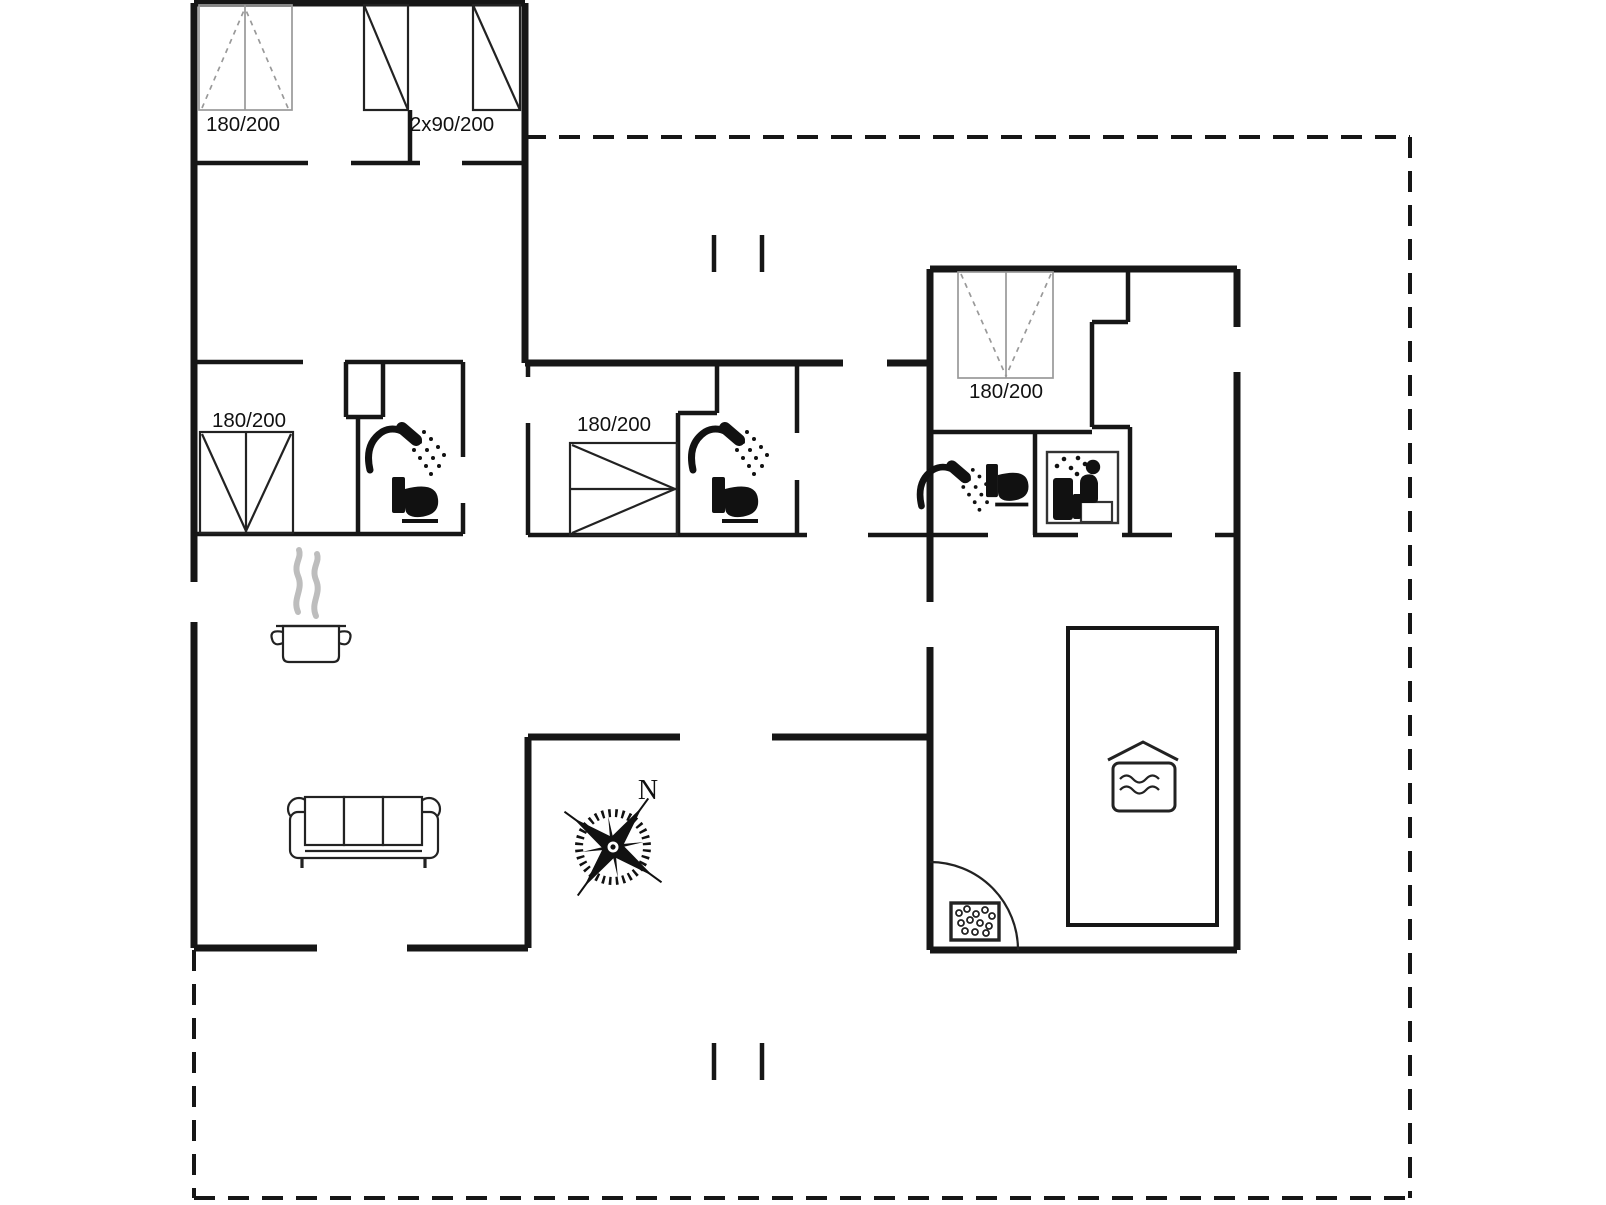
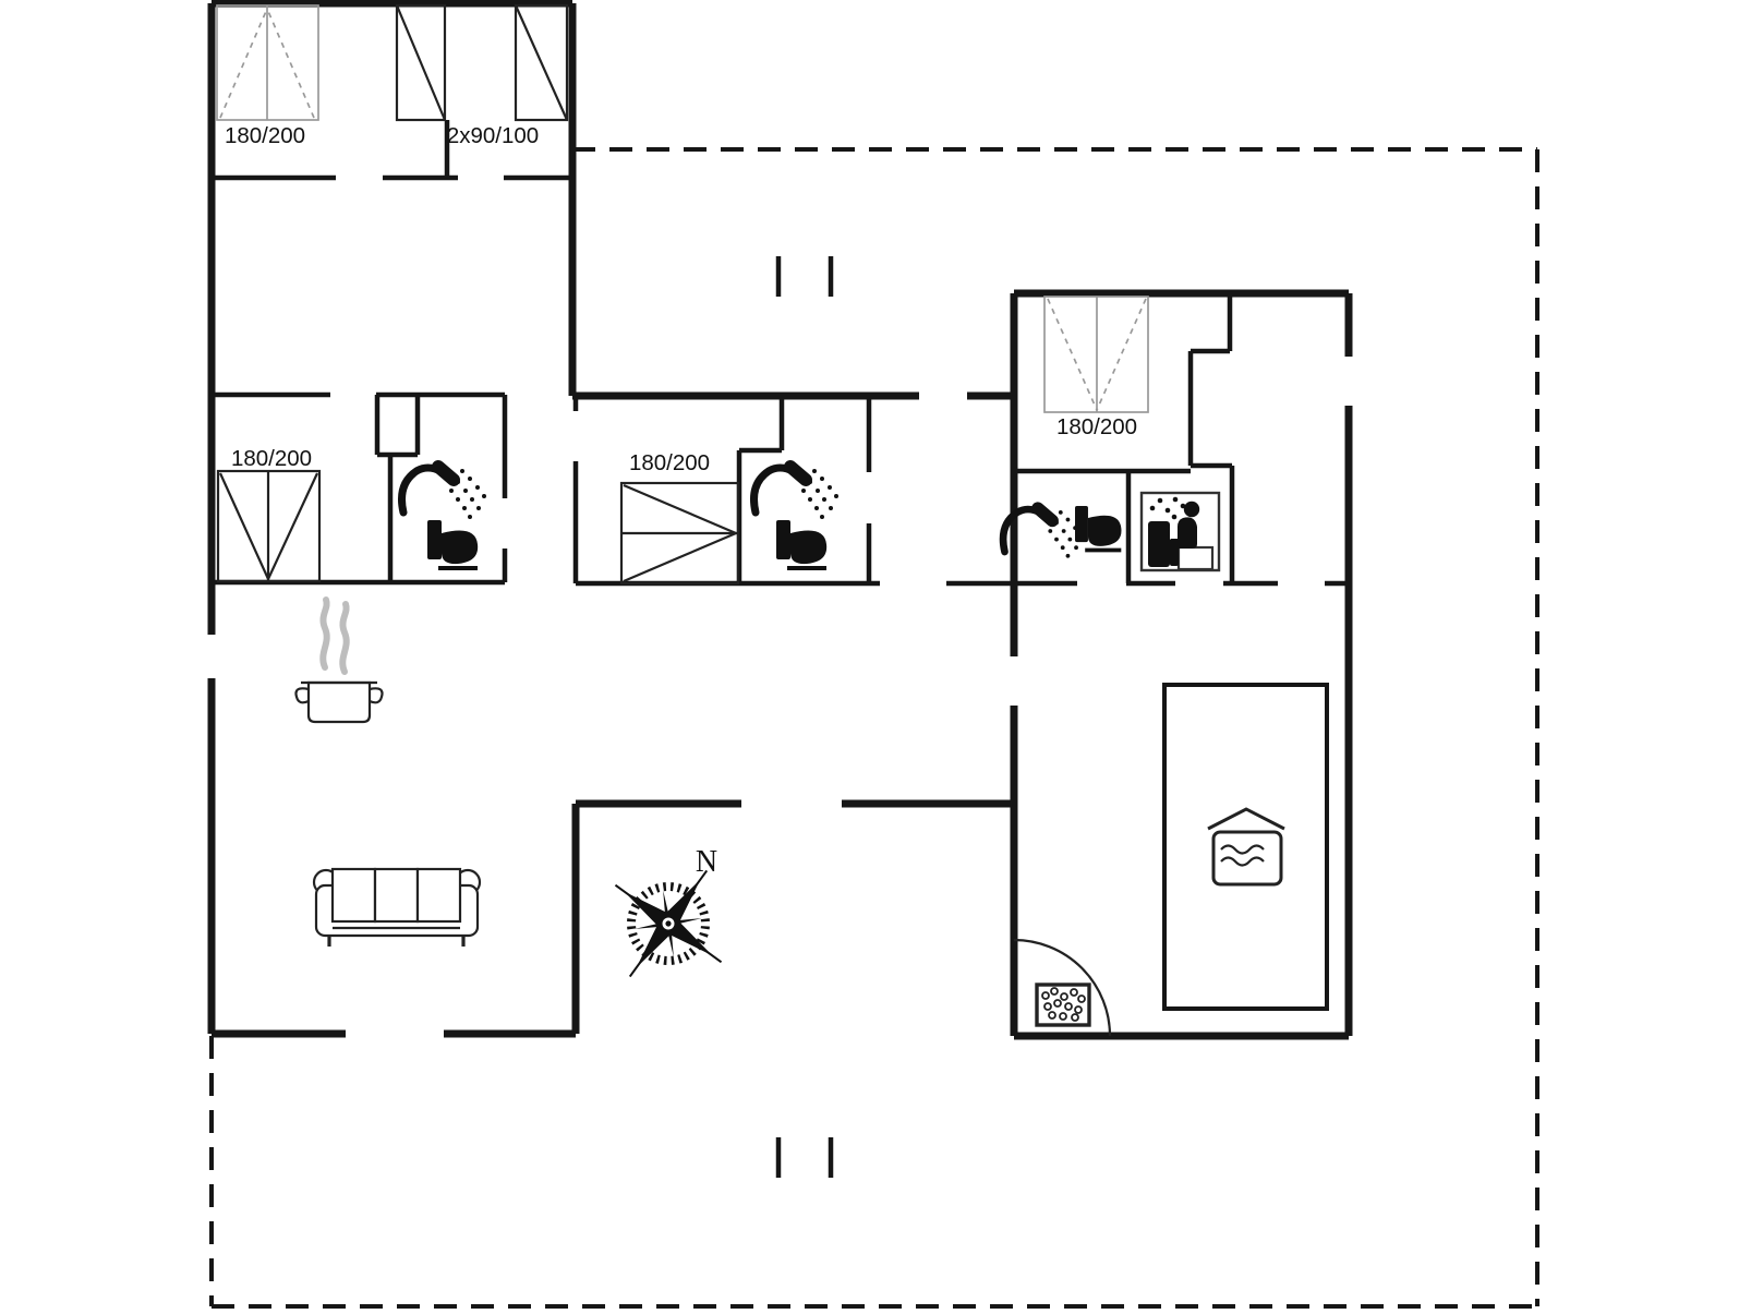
  180/200
- 2x90/200
+ 2x90/100
  180/200
  180/200
  180/200
  N
